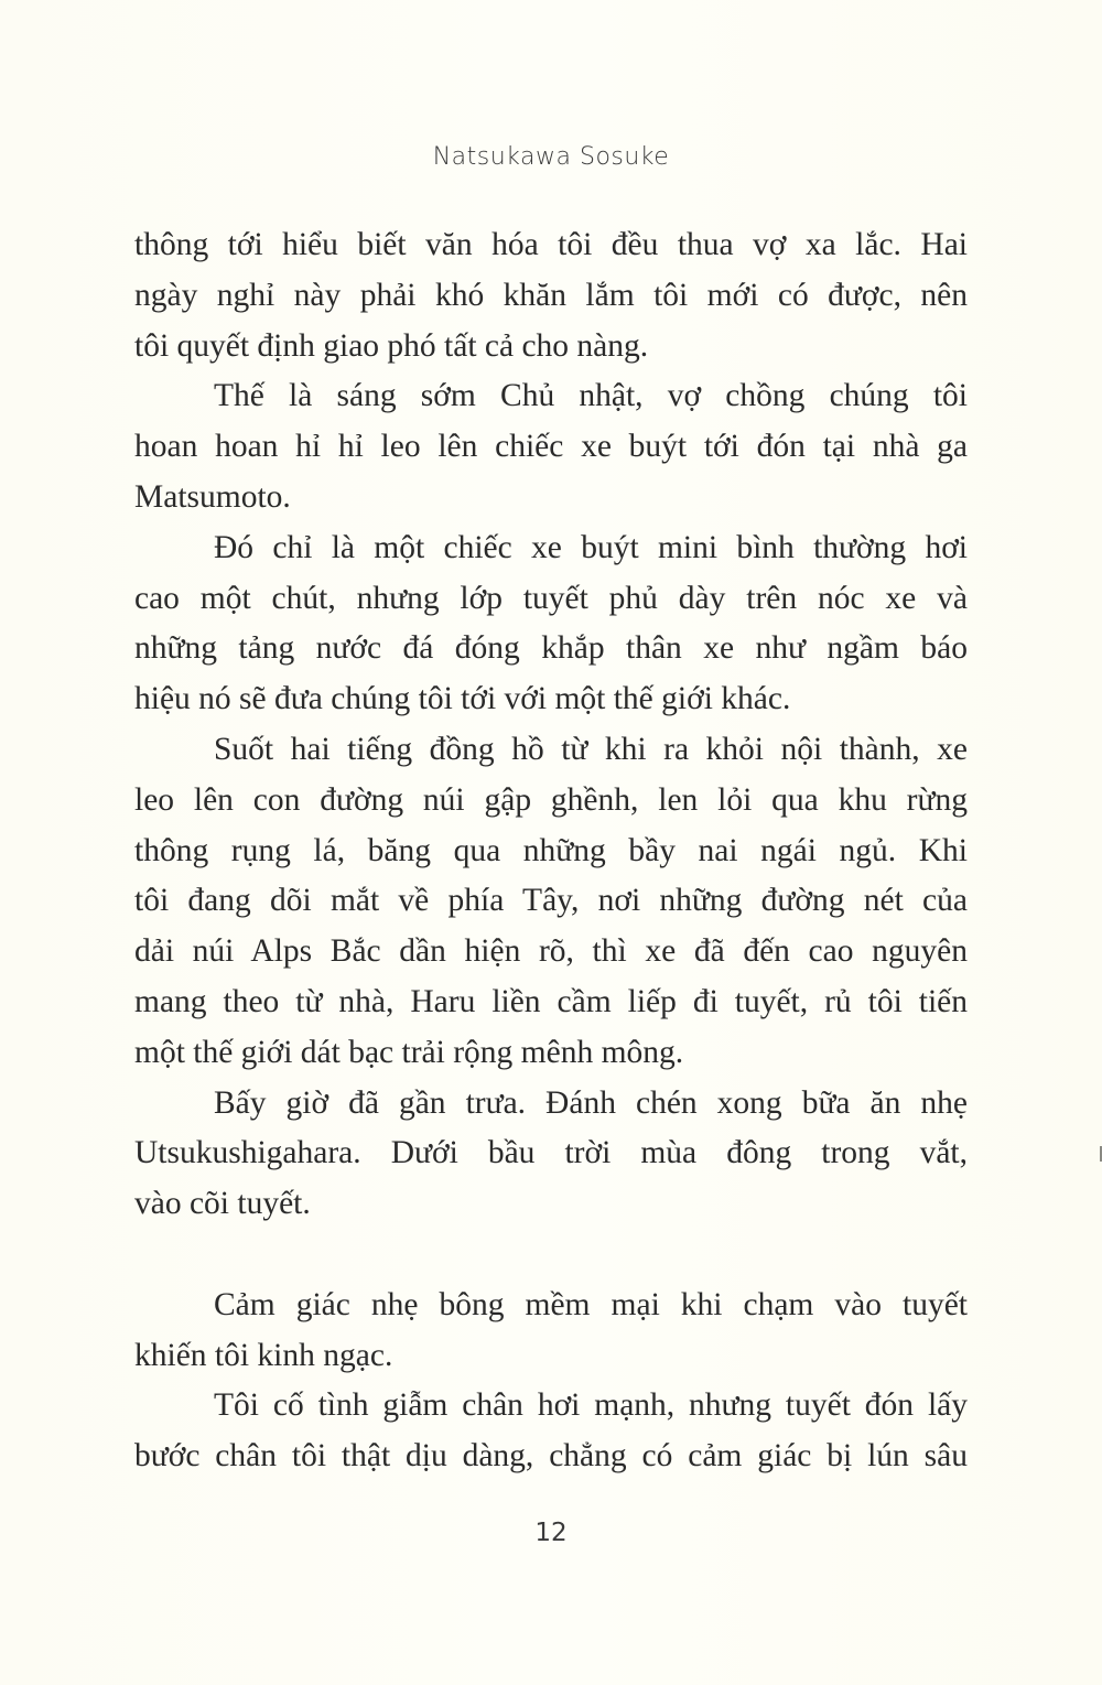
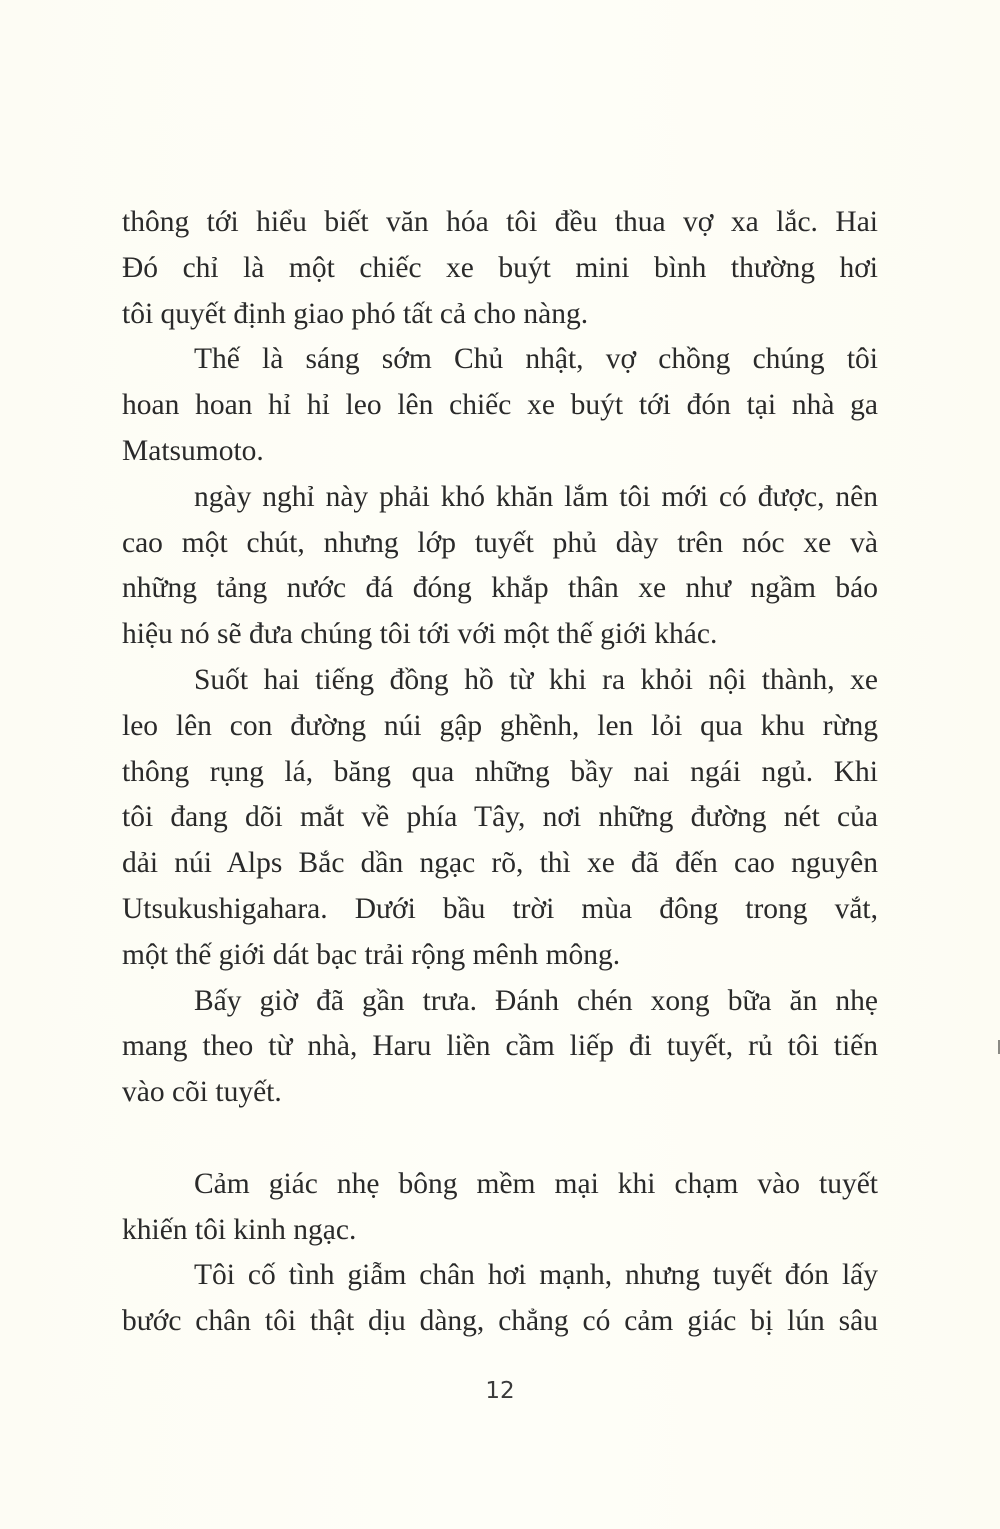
- Natsukawa Sosuke
  thông tới hiểu biết văn hóa tôi đều thua vợ xa lắc. Hai
- ngày nghỉ này phải khó khăn lắm tôi mới có được, nên
+ Đó chỉ là một chiếc xe buýt mini bình thường hơi
  tôi quyết định giao phó tất cả cho nàng.
  Thế là sáng sớm Chủ nhật, vợ chồng chúng tôi
  hoan hoan hỉ hỉ leo lên chiếc xe buýt tới đón tại nhà ga
  Matsumoto.
- Đó chỉ là một chiếc xe buýt mini bình thường hơi
+ ngày nghỉ này phải khó khăn lắm tôi mới có được, nên
  cao một chút, nhưng lớp tuyết phủ dày trên nóc xe và
  những tảng nước đá đóng khắp thân xe như ngầm báo
  hiệu nó sẽ đưa chúng tôi tới với một thế giới khác.
  Suốt hai tiếng đồng hồ từ khi ra khỏi nội thành, xe
  leo lên con đường núi gập ghềnh, len lỏi qua khu rừng
  thông rụng lá, băng qua những bầy nai ngái ngủ. Khi
  tôi đang dõi mắt về phía Tây, nơi những đường nét của
- dải núi Alps Bắc dần hiện rõ, thì xe đã đến cao nguyên
+ dải núi Alps Bắc dần ngạc rõ, thì xe đã đến cao nguyên
- mang theo từ nhà, Haru liền cầm liếp đi tuyết, rủ tôi tiến
+ Utsukushigahara. Dưới bầu trời mùa đông trong vắt,
  một thế giới dát bạc trải rộng mênh mông.
  Bấy giờ đã gần trưa. Đánh chén xong bữa ăn nhẹ
- Utsukushigahara. Dưới bầu trời mùa đông trong vắt,
+ mang theo từ nhà, Haru liền cầm liếp đi tuyết, rủ tôi tiến
  vào cõi tuyết.
  Cảm giác nhẹ bông mềm mại khi chạm vào tuyết
  khiến tôi kinh ngạc.
  Tôi cố tình giẫm chân hơi mạnh, nhưng tuyết đón lấy
  bước chân tôi thật dịu dàng, chẳng có cảm giác bị lún sâu
  12
